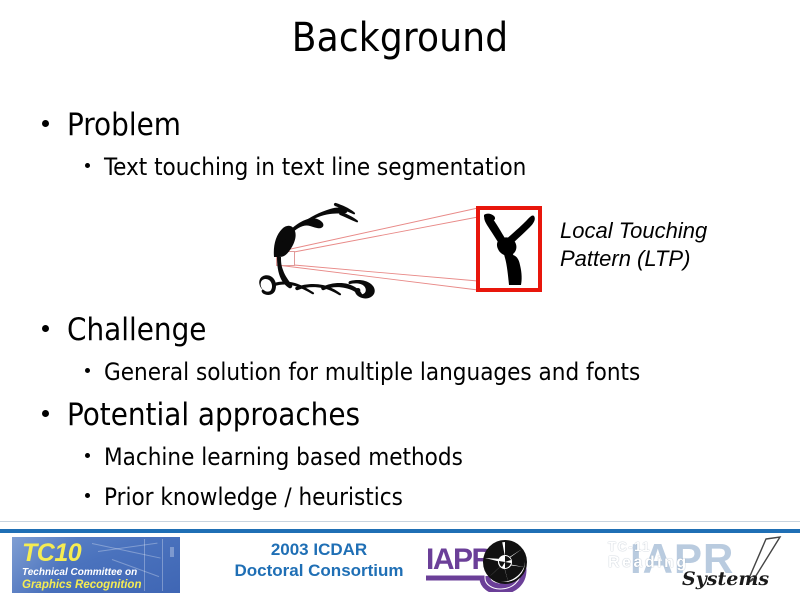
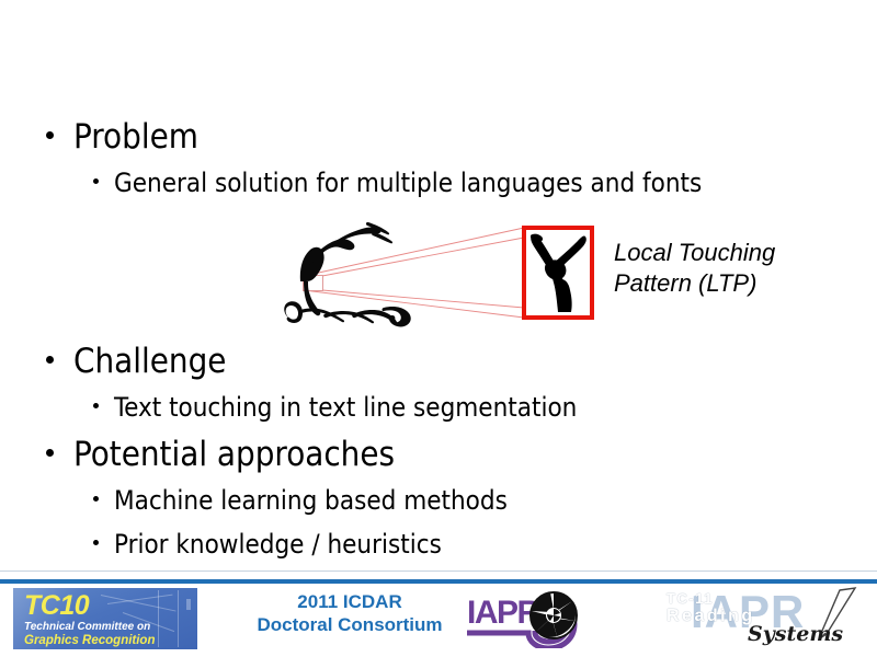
- Background
  Problem
- Text touching in text line segmentation
+ General solution for multiple languages and fonts
  Local Touching
  Pattern (LTP)
  Challenge
- General solution for multiple languages and fonts
+ Text touching in text line segmentation
  Potential approaches
  Machine learning based methods
  Prior knowledge / heuristics
  TC10
  Technical Committee on
  Graphics Recognition
- 2003 ICDAR
+ 2011 ICDAR
  Doctoral Consortium
  IAPR
  IAPR
  TC-11
  Reading
  Systems
